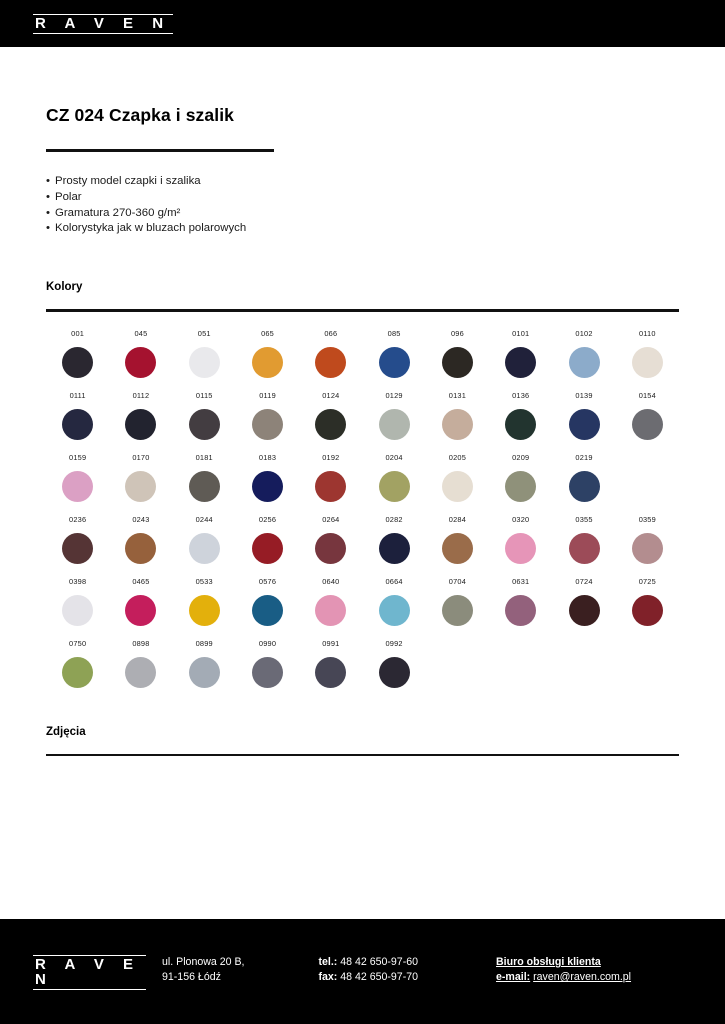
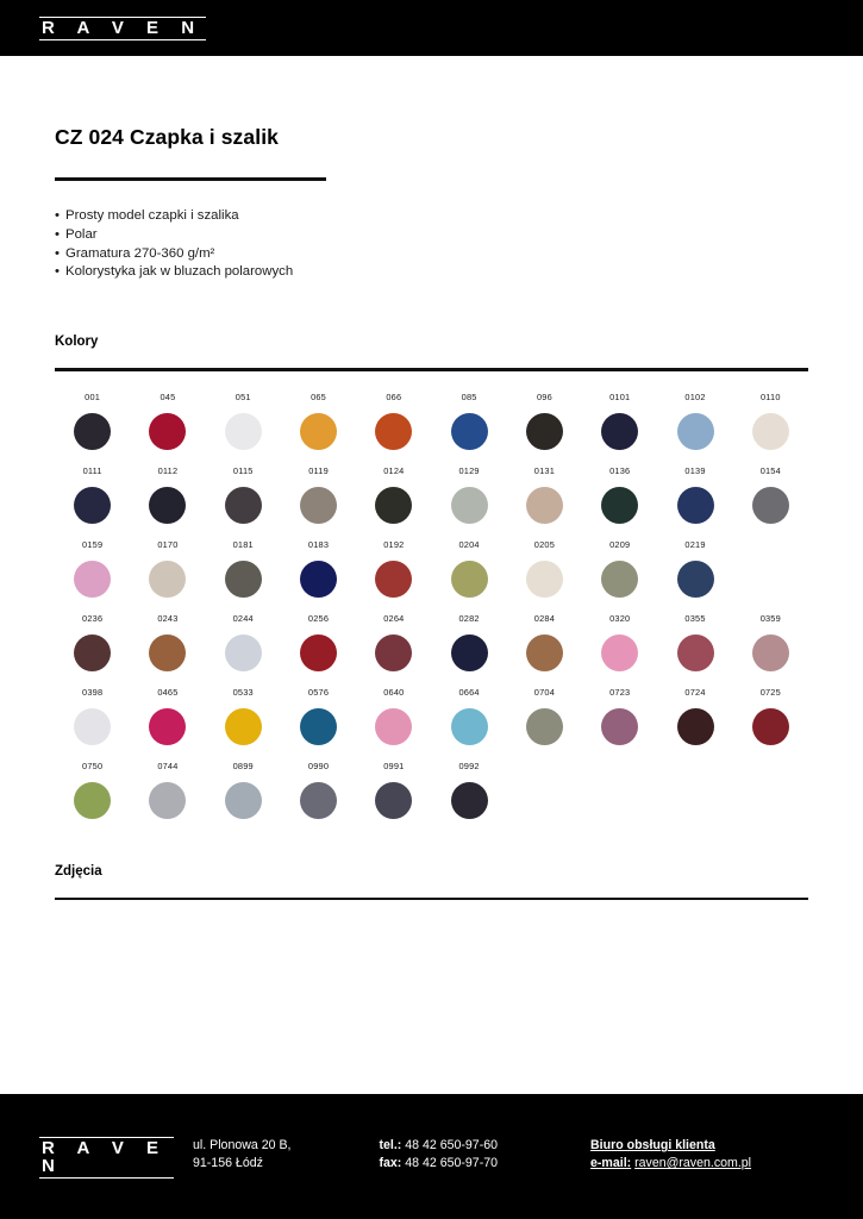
  R A V E N
  CZ 024 Czapka i szalik
  • Prosty model czapki i szalika
  • Polar
  • Gramatura 270-360 g/m²
  • Kolorystyka jak w bluzach polarowych
  Kolory
  001
  045
  051
  065
  066
  085
  096
  0101
  0102
  0110
  0111
  0112
  0115
  0119
  0124
  0129
  0131
  0136
  0139
  0154
  0159
  0170
  0181
  0183
  0192
  0204
  0205
  0209
  0219
  0236
  0243
  0244
  0256
  0264
  0282
  0284
  0320
  0355
  0359
  0398
  0465
  0533
  0576
  0640
  0664
  0704
- 0631
+ 0723
  0724
  0725
  0750
- 0898
+ 0744
  0899
  0990
  0991
  0992
  Zdjęcia
  R A V E N
  ul. Plonowa 20 B,
  91-156 Łódź
  tel.: 48 42 650-97-60
  fax: 48 42 650-97-70
  Biuro obsługi klienta
  e-mail: raven@raven.com.pl
